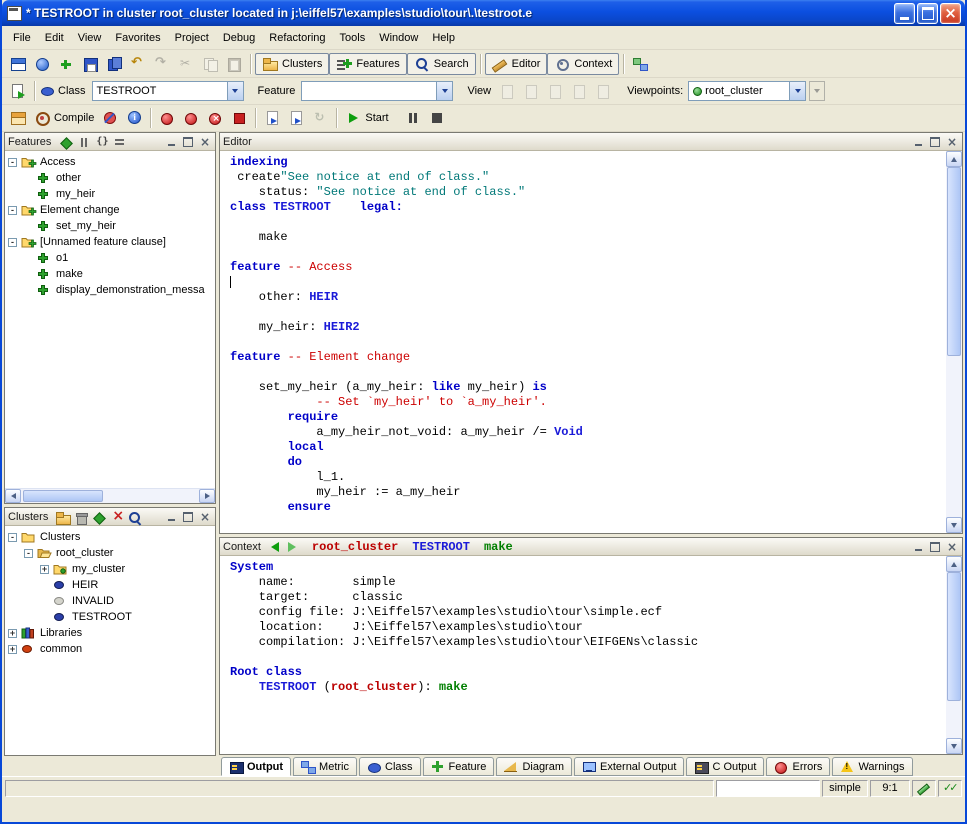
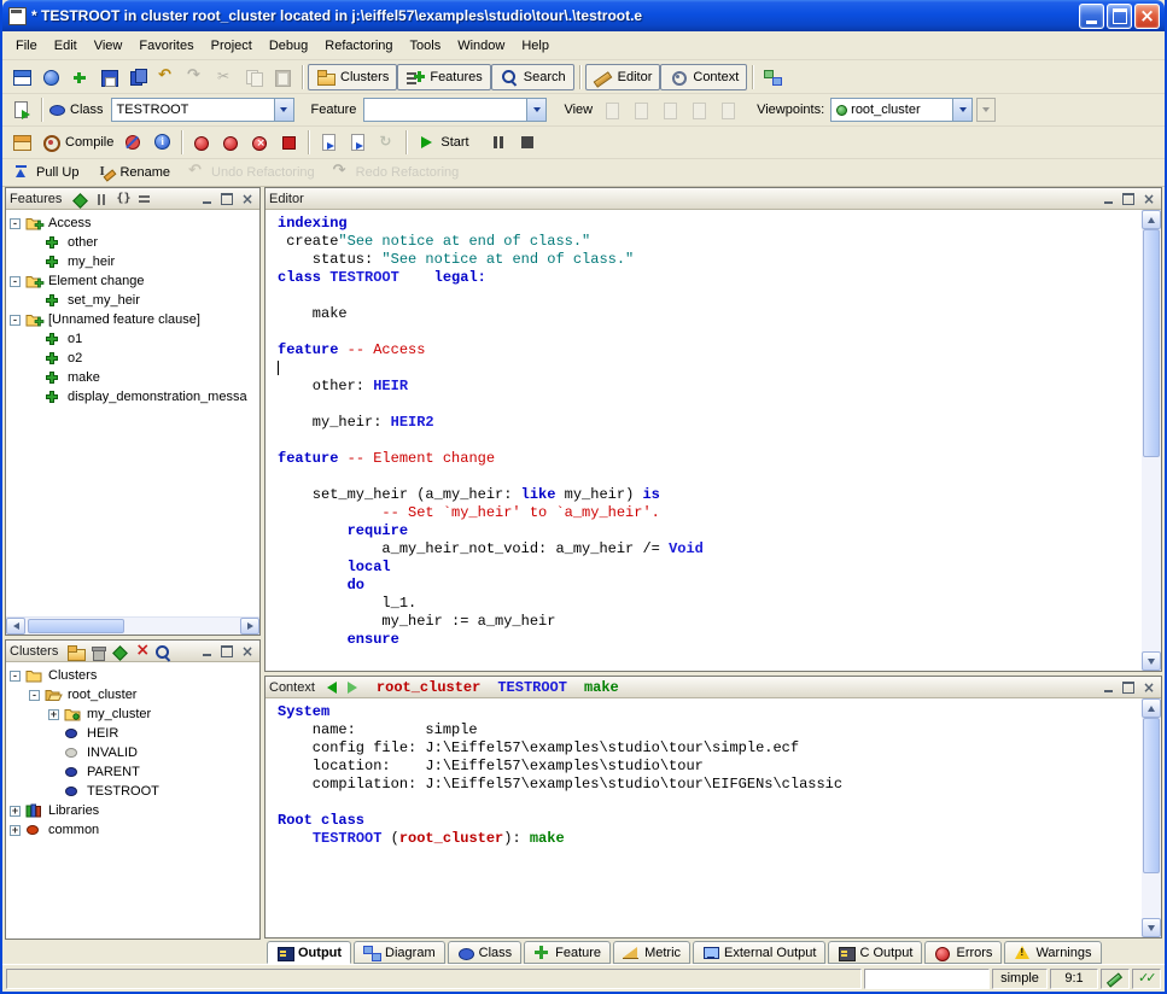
  * TESTROOT in cluster root_cluster located in j:\eiffel57\examples\studio\tour\.\testroot.e
  File
  Edit
  View
  Favorites
  Project
  Debug
  Refactoring
  Tools
  Window
  Help
  Clusters
  Features
  Search
  Editor
  Context
  Class
  TESTROOT
  Feature
  View
  Viewpoints:
  root_cluster
  Compile
  Start
+ Pull Up
+ Rename
+ Undo Refactoring
+ Redo Refactoring
  Features
  -
  Access
  other
  my_heir
  -
  Element change
  set_my_heir
  -
  [Unnamed feature clause]
  o1
+ o2
  make
  display_demonstration_messa
  Clusters
  -
  Clusters
  -
  root_cluster
  +
  my_cluster
  HEIR
  INVALID
+ PARENT
  TESTROOT
  +
  Libraries
  +
  common
  Editor
  indexing
  create"See notice at end of class."
  status: "See notice at end of class."
  class TESTROOT legal:
  make
  feature -- Access
  other: HEIR
  my_heir: HEIR2
  feature -- Element change
  set_my_heir (a_my_heir: like my_heir) is
  -- Set `my_heir' to `a_my_heir'.
  require
  a_my_heir_not_void: a_my_heir /= Void
  local
  do
  l_1.
  my_heir := a_my_heir
  ensure
  Context
  root_cluster
  TESTROOT
  make
  System
  name: simple
- target: classic
  config file: J:\Eiffel57\examples\studio\tour\simple.ecf
  location: J:\Eiffel57\examples\studio\tour
  compilation: J:\Eiffel57\examples\studio\tour\EIFGENs\classic
  Root class
  TESTROOT (root_cluster): make
  Output
- Metric
+ Diagram
  Class
  Feature
- Diagram
+ Metric
  External Output
  C Output
  Errors
  Warnings
  simple
  9:1
